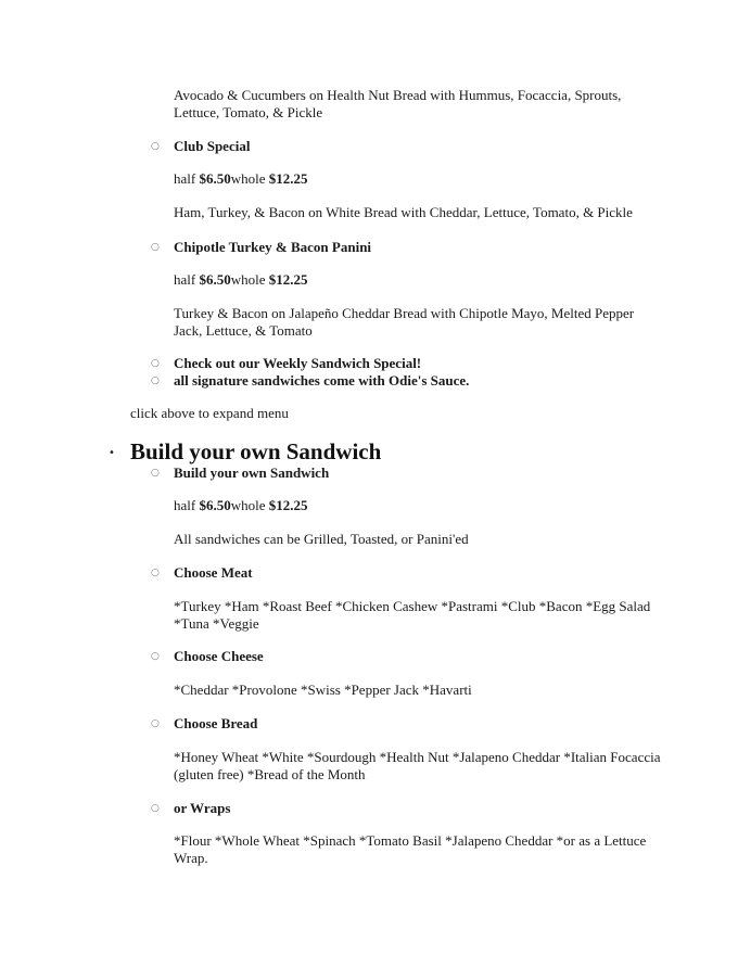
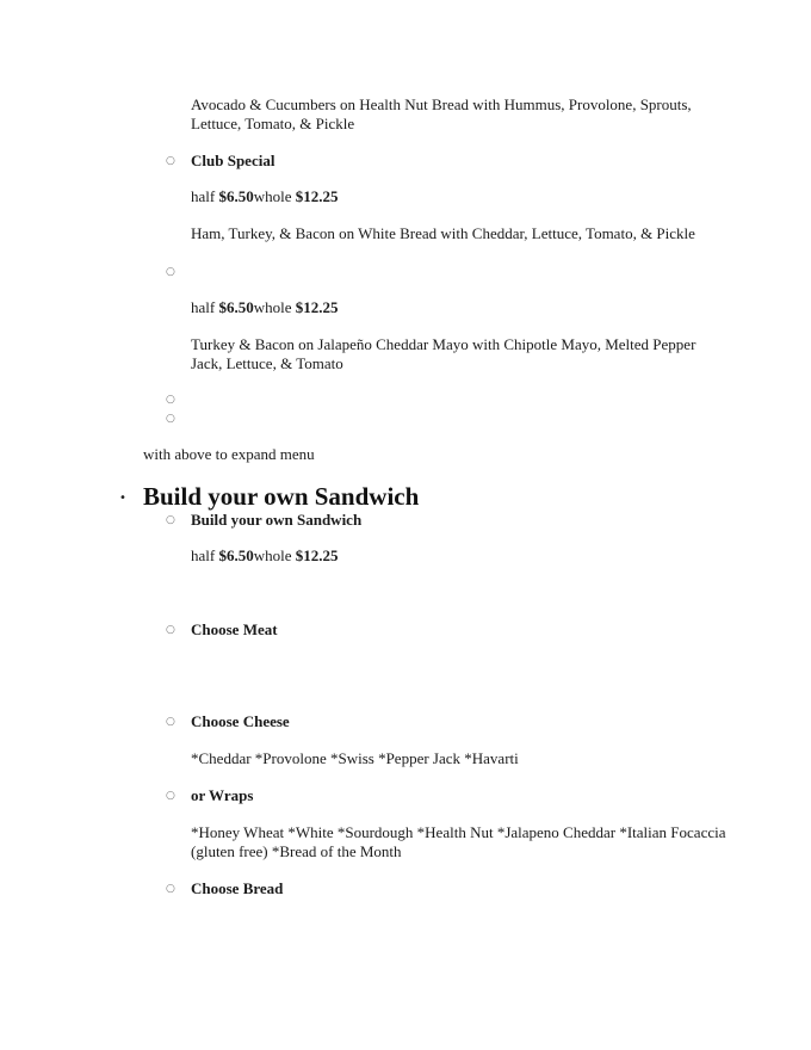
- Avocado & Cucumbers on Health Nut Bread with Hummus, Focaccia, Sprouts, Lettuce, Tomato, & Pickle
+ Avocado & Cucumbers on Health Nut Bread with Hummus, Provolone, Sprouts, Lettuce, Tomato, & Pickle
  ○
  Club Special
  half $6.50whole $12.25
  Ham, Turkey, & Bacon on White Bread with Cheddar, Lettuce, Tomato, & Pickle
  ○
- Chipotle Turkey & Bacon Panini
  half $6.50whole $12.25
- Turkey & Bacon on Jalapeño Cheddar Bread with Chipotle Mayo, Melted Pepper Jack, Lettuce, & Tomato
+ Turkey & Bacon on Jalapeño Cheddar Mayo with Chipotle Mayo, Melted Pepper Jack, Lettuce, & Tomato
  ○
- Check out our Weekly Sandwich Special!
  ○
- all signature sandwiches come with Odie's Sauce.
- click above to expand menu
+ with above to expand menu
  •
  Build your own Sandwich
  ○
  Build your own Sandwich
  half $6.50whole $12.25
- All sandwiches can be Grilled, Toasted, or Panini'ed
  ○
  Choose Meat
- *Turkey *Ham *Roast Beef *Chicken Cashew *Pastrami *Club *Bacon *Egg Salad *Tuna *Veggie
  ○
  Choose Cheese
  *Cheddar *Provolone *Swiss *Pepper Jack *Havarti
  ○
- Choose Bread
+ or Wraps
  *Honey Wheat *White *Sourdough *Health Nut *Jalapeno Cheddar *Italian Focaccia (gluten free) *Bread of the Month
  ○
- or Wraps
+ Choose Bread
- *Flour *Whole Wheat *Spinach *Tomato Basil *Jalapeno Cheddar *or as a Lettuce Wrap.
